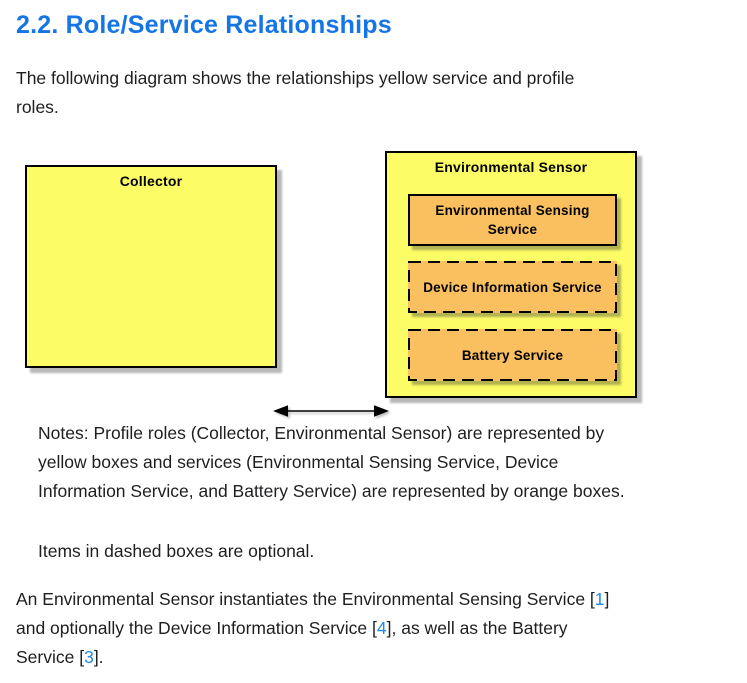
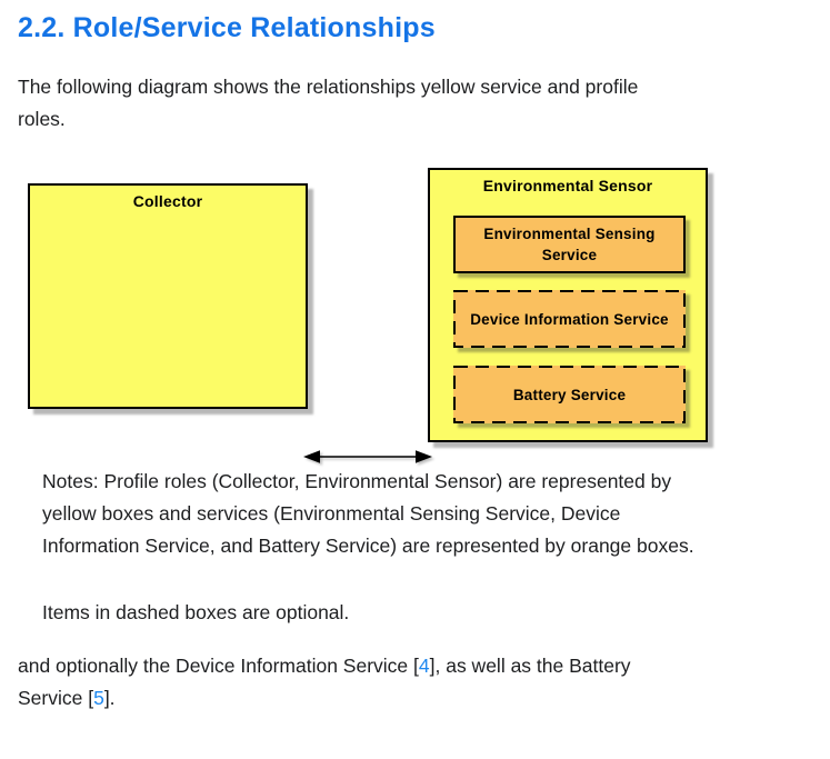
  2.2. Role/Service Relationships
  The following diagram shows the relationships yellow service and profile
  roles.
  Collector
  Environmental Sensor
  Environmental Sensing Service
  Device Information Service
  Battery Service
  Notes: Profile roles (Collector, Environmental Sensor) are represented by
  yellow boxes and services (Environmental Sensing Service, Device
  Information Service, and Battery Service) are represented by orange boxes.
  Items in dashed boxes are optional.
- An Environmental Sensor instantiates the Environmental Sensing Service [1]
  and optionally the Device Information Service [4], as well as the Battery
- Service [3].
+ Service [5].
